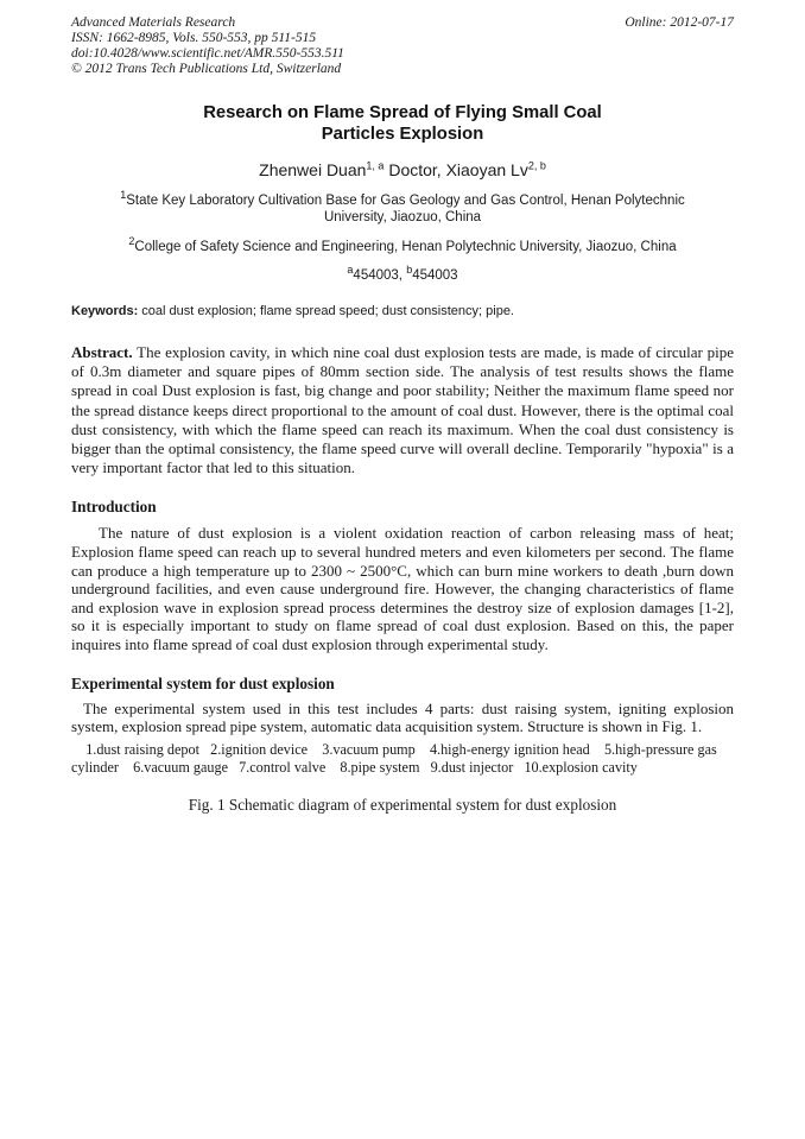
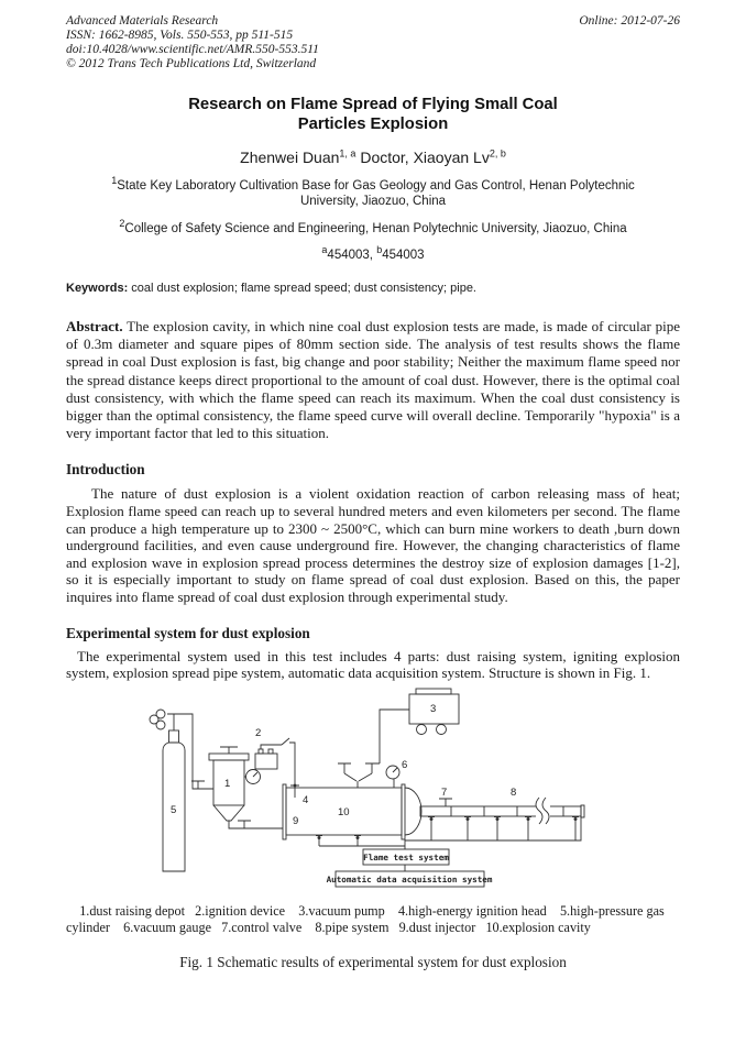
  Advanced Materials Research
  ISSN: 1662-8985, Vols. 550-553, pp 511-515
  doi:10.4028/www.scientific.net/AMR.550-553.511
  © 2012 Trans Tech Publications Ltd, Switzerland
- Online: 2012-07-17
+ Online: 2012-07-26
  Research on Flame Spread of Flying Small Coal Particles Explosion
  Zhenwei Duan1, a Doctor, Xiaoyan Lv2, b
  1State Key Laboratory Cultivation Base for Gas Geology and Gas Control, Henan Polytechnic University, Jiaozuo, China
  2College of Safety Science and Engineering, Henan Polytechnic University, Jiaozuo, China
  a454003, b454003
  Keywords: coal dust explosion; flame spread speed; dust consistency; pipe.
  Abstract. The explosion cavity, in which nine coal dust explosion tests are made, is made of circular pipe of 0.3m diameter and square pipes of 80mm section side. The analysis of test results shows the flame spread in coal Dust explosion is fast, big change and poor stability; Neither the maximum flame speed nor the spread distance keeps direct proportional to the amount of coal dust. However, there is the optimal coal dust consistency, with which the flame speed can reach its maximum. When the coal dust consistency is bigger than the optimal consistency, the flame speed curve will overall decline. Temporarily "hypoxia" is a very important factor that led to this situation.
  Introduction
  The nature of dust explosion is a violent oxidation reaction of carbon releasing mass of heat; Explosion flame speed can reach up to several hundred meters and even kilometers per second. The flame can produce a high temperature up to 2300 ~ 2500°C, which can burn mine workers to death ,burn down underground facilities, and even cause underground fire. However, the changing characteristics of flame and explosion wave in explosion spread process determines the destroy size of explosion damages [1-2], so it is especially important to study on flame spread of coal dust explosion. Based on this, the paper inquires into flame spread of coal dust explosion through experimental study.
  Experimental system for dust explosion
  The experimental system used in this test includes 4 parts: dust raising system, igniting explosion system, explosion spread pipe system, automatic data acquisition system. Structure is shown in Fig. 1.
+ 5
+ 1
+ 2
+ 4
+ 10
+ 9
+ 3
+ 6
+ 7
+ 8
+ Flame test system
+ Automatic data acquisition system
  1.dust raising depot 2.ignition device 3.vacuum pump 4.high-energy ignition head 5.high-pressure gas
  cylinder 6.vacuum gauge 7.control valve 8.pipe system 9.dust injector 10.explosion cavity
- Fig. 1 Schematic diagram of experimental system for dust explosion
+ Fig. 1 Schematic results of experimental system for dust explosion
